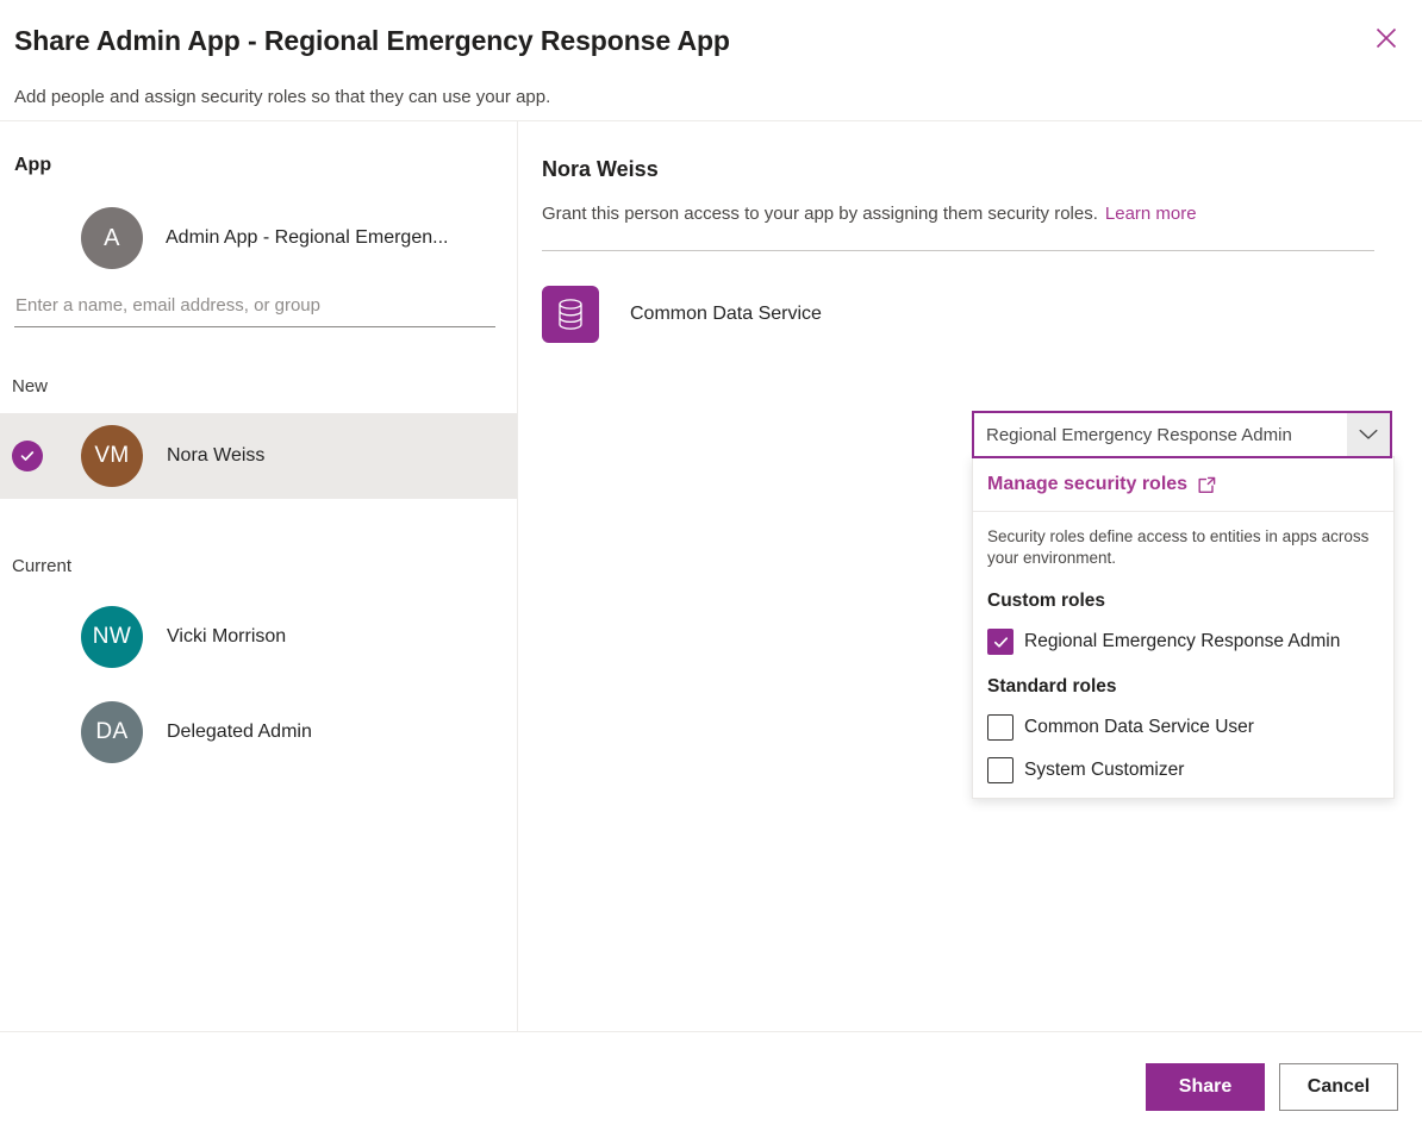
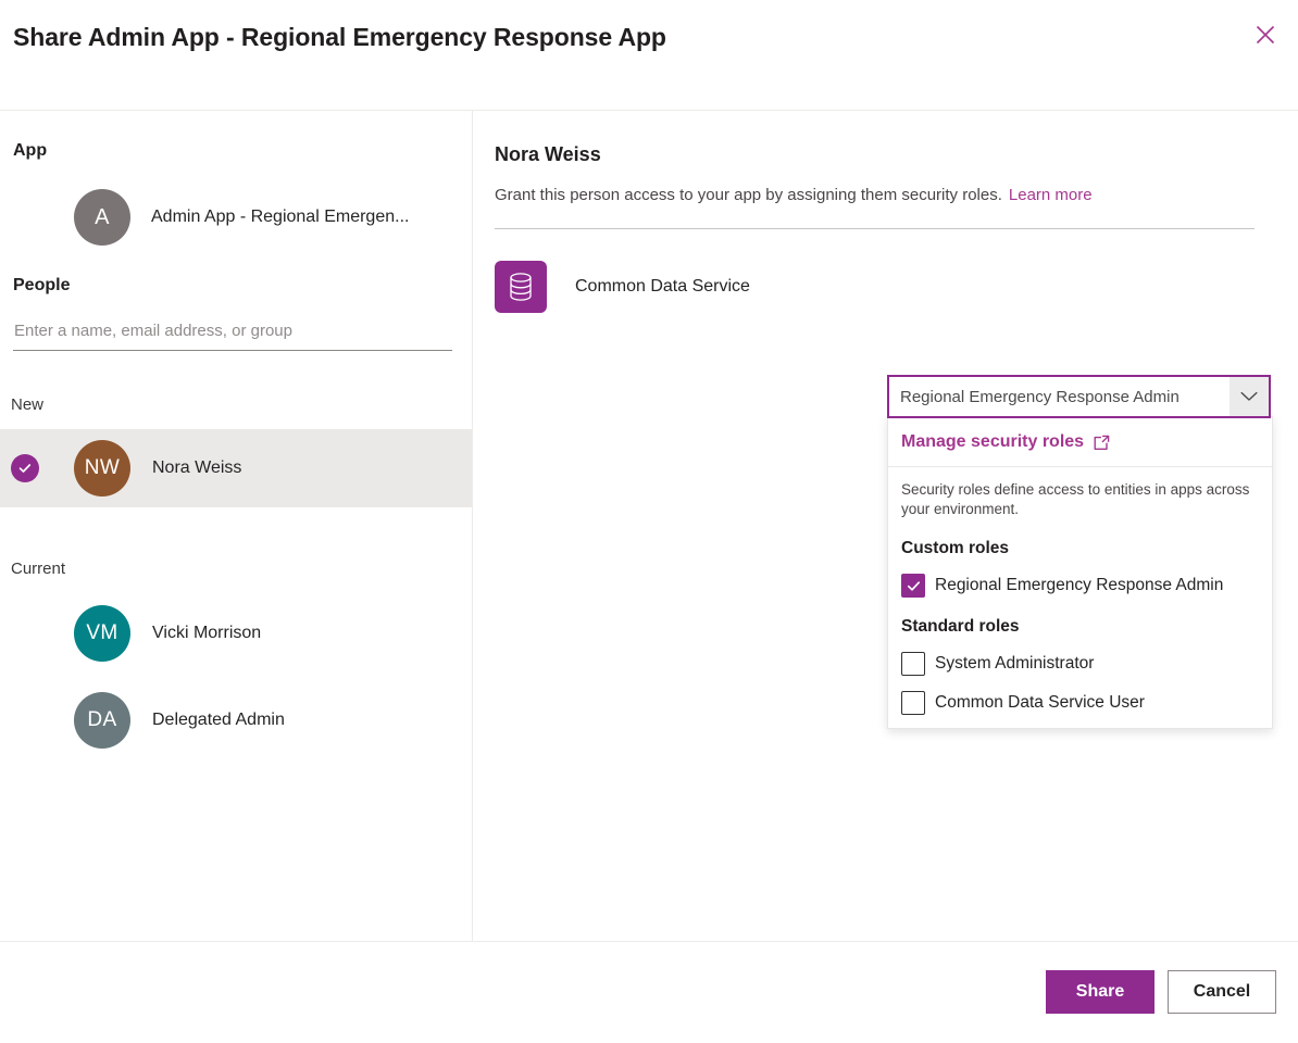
  Share Admin App - Regional Emergency Response App
- Add people and assign security roles so that they can use your app.
  App
  A
  Admin App - Regional Emergen...
+ People
  Enter a name, email address, or group
  New
- VM
+ NW
  Nora Weiss
  Current
- NW
+ VM
  Vicki Morrison
  DA
  Delegated Admin
  Nora Weiss
  Grant this person access to your app by assigning them security roles. Learn more
  Common Data Service
  Regional Emergency Response Admin
  Manage security roles
  Security roles define access to entities in apps across your environment.
  Custom roles
  Regional Emergency Response Admin
  Standard roles
+ System Administrator
  Common Data Service User
- System Customizer
  Share
  Cancel
